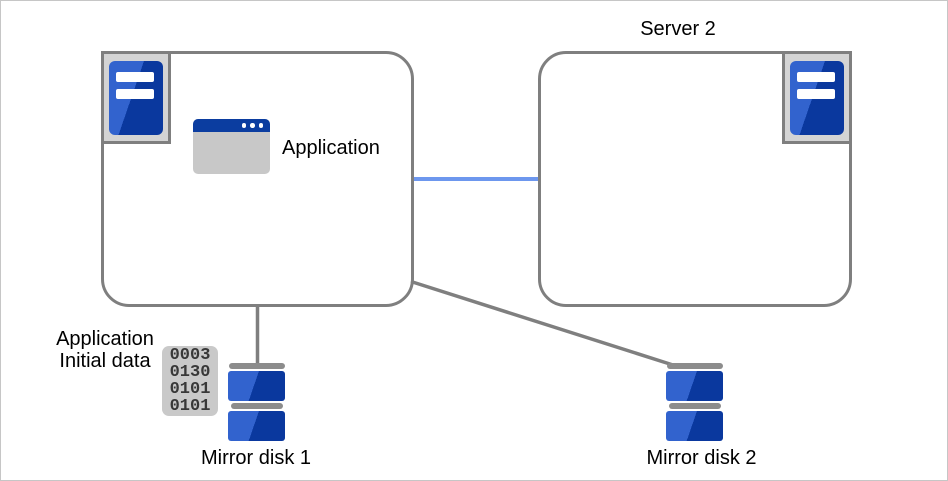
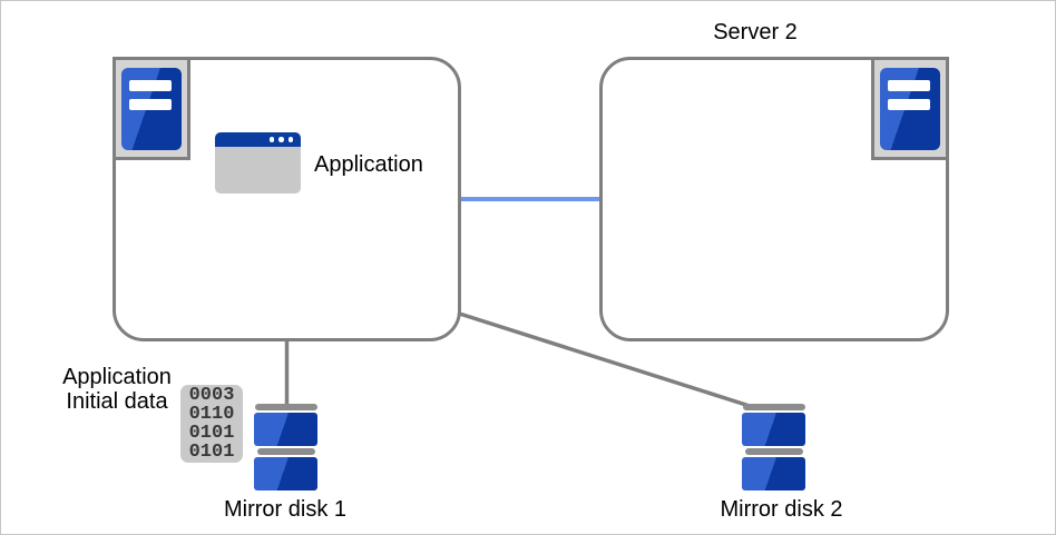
  Server 2
  Application
  Application
  Initial data
  0003
- 0130
+ 0110
  0101
  0101
  Mirror disk 1
  Mirror disk 2
